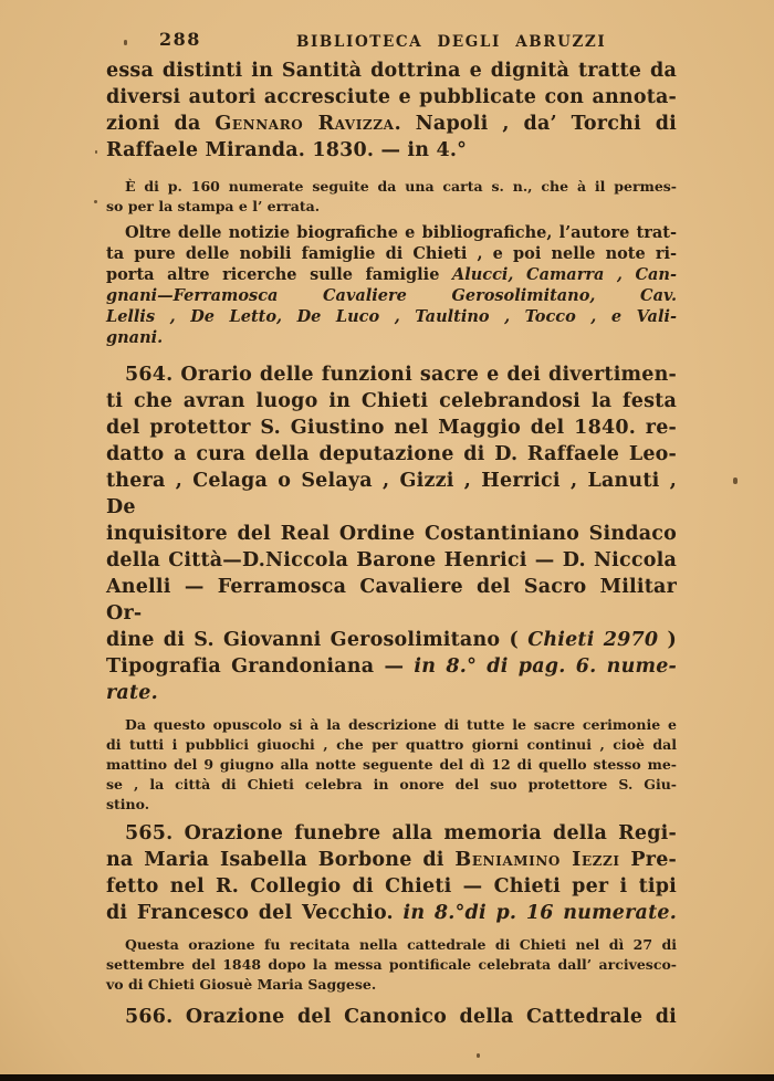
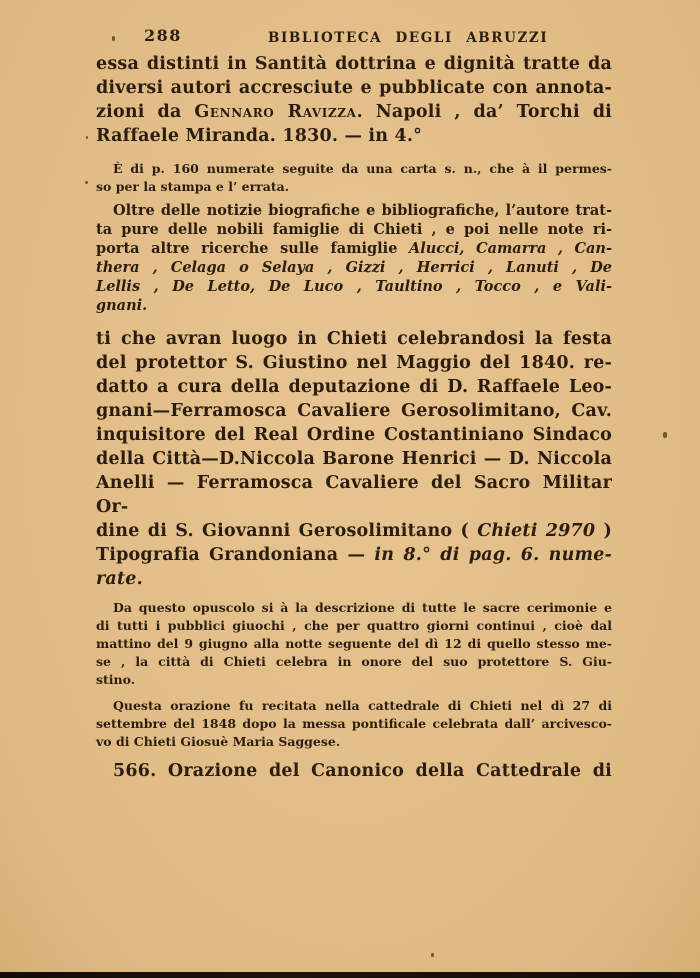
  288
  BIBLIOTECA DEGLI ABRUZZI
  essa distinti in Santità dottrina e dignità tratte da
  diversi autori accresciute e pubblicate con annota-
  zioni da Gennaro Ravizza. Napoli , da’ Torchi di
  Raffaele Miranda. 1830. — in 4.°
  È di p. 160 numerate seguite da una carta s. n., che à il permes-
  so per la stampa e l’ errata.
  Oltre delle notizie biografiche e bibliografiche, l’autore trat-
  ta pure delle nobili famiglie di Chieti , e poi nelle note ri-
  porta altre ricerche sulle famiglie Alucci, Camarra , Can-
- gnani—Ferramosca Cavaliere Gerosolimitano, Cav.
+ thera , Celaga o Selaya , Gizzi , Herrici , Lanuti , De
  Lellis , De Letto, De Luco , Taultino , Tocco , e Vali-
  gnani.
- 564. Orario delle funzioni sacre e dei divertimen-
  ti che avran luogo in Chieti celebrandosi la festa
  del protettor S. Giustino nel Maggio del 1840. re-
  datto a cura della deputazione di D. Raffaele Leo-
- thera , Celaga o Selaya , Gizzi , Herrici , Lanuti , De
+ gnani—Ferramosca Cavaliere Gerosolimitano, Cav.
  inquisitore del Real Ordine Costantiniano Sindaco
  della Città—D.Niccola Barone Henrici — D. Niccola
  Anelli — Ferramosca Cavaliere del Sacro Militar Or-
  dine di S. Giovanni Gerosolimitano ( Chieti 2970 )
  Tipografia Grandoniana — in 8.° di pag. 6. nume-
  rate.
  Da questo opuscolo si à la descrizione di tutte le sacre cerimonie e
  di tutti i pubblici giuochi , che per quattro giorni continui , cioè dal
  mattino del 9 giugno alla notte seguente del dì 12 di quello stesso me-
  se , la città di Chieti celebra in onore del suo protettore S. Giu-
  stino.
- 565. Orazione funebre alla memoria della Regi-
- na Maria Isabella Borbone di Beniamino Iezzi Pre-
- fetto nel R. Collegio di Chieti — Chieti per i tipi
- di Francesco del Vecchio. in 8.°di p. 16 numerate.
  Questa orazione fu recitata nella cattedrale di Chieti nel dì 27 di
  settembre del 1848 dopo la messa pontificale celebrata dall’ arcivesco-
  vo di Chieti Giosuè Maria Saggese.
  566. Orazione del Canonico della Cattedrale di
